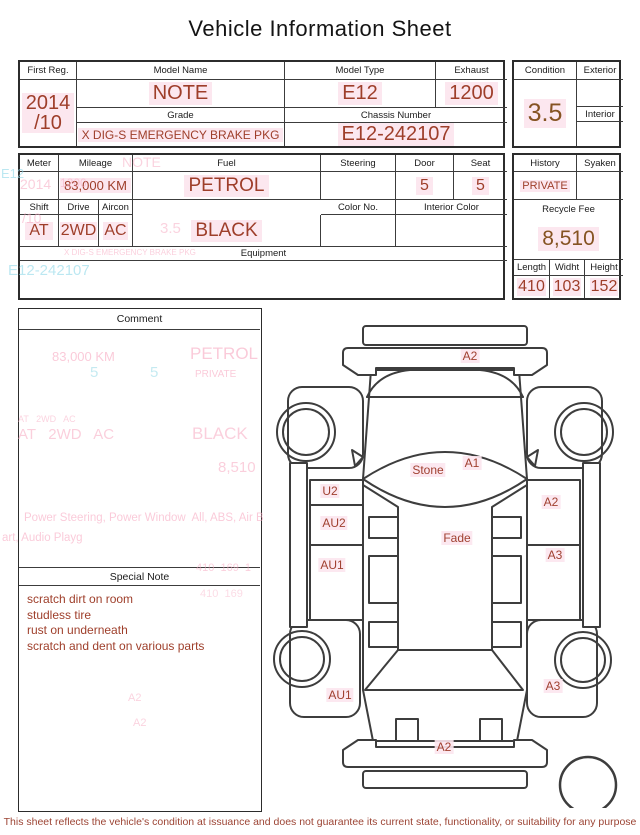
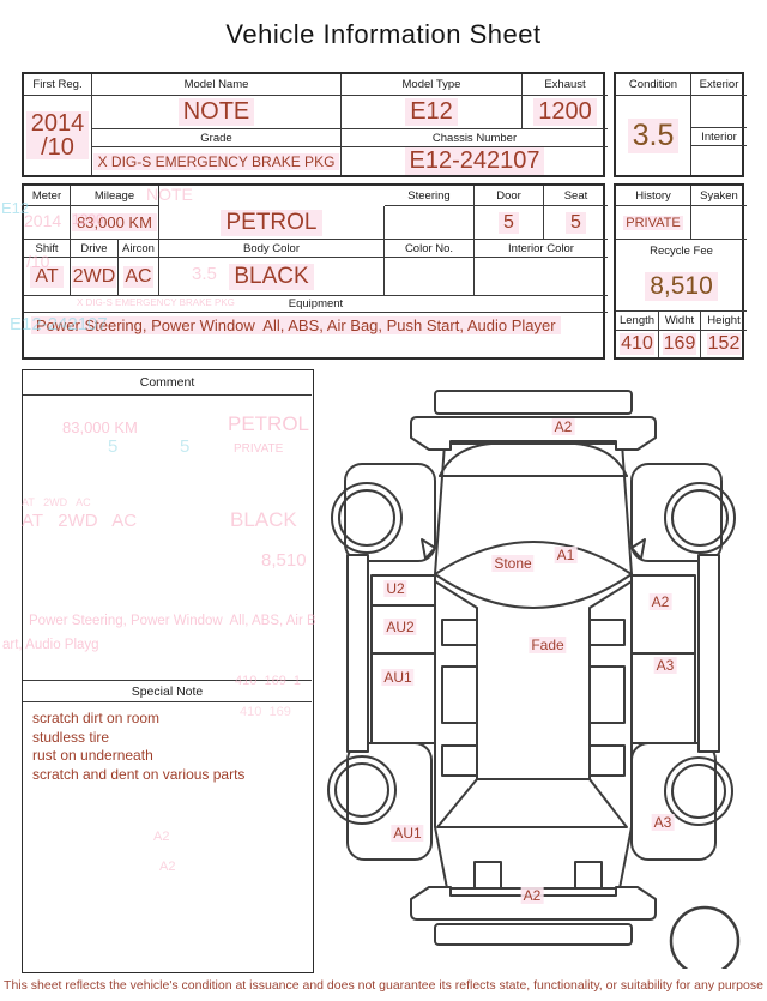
  Vehicle Information Sheet
  First Reg.
  2014
  /10
  Model Name
  NOTE
  Model Type
  E12
  Exhaust
  1200
  Grade
  X DIG-S EMERGENCY BRAKE PKG
  Chassis Number
  E12-242107
  Condition
  3.5
  Exterior
  Interior
  Meter
  Mileage
  83,000 KM
- Fuel
  PETROL
  Steering
  Door
  5
  Seat
  5
  Shift
  AT
  Drive
  2WD
  Aircon
  AC
+ Body Color
  BLACK
  Color No.
  Interior Color
  Equipment
+ Power Steering, Power Window All, ABS, Air Bag, Push Start, Audio Player
  History
  PRIVATE
  Syaken
  Recycle Fee
  8,510
  Length
  Widht
  Height
  410
- 103
+ 169
  152
  Comment
  Special Note
  scratch dirt on room
  studless tire
  rust on underneath
  scratch and dent on various parts
  A2
  Stone
  A1
  U2
  AU2
  AU1
  A2
  A3
  Fade
  AU1
  A3
  A2
  E12
  2014
  /10
  NOTE
  1200
  3.5
  X DIG-S EMERGENCY BRAKE PKG
  E12-242107
  83,000 KM
  5
  5
  PETROL
  PRIVATE
  AT 2WD AC
  AT 2WD AC
  BLACK
  8,510
  Power Steering, Power Window All, ABS, Air B
  art, Audio Playg
  410 169 1
  410 169
  A2
  A2
- This sheet reflects the vehicle's condition at issuance and does not guarantee its current state, functionality, or suitability for any purpose
+ This sheet reflects the vehicle's condition at issuance and does not guarantee its reflects state, functionality, or suitability for any purpose
